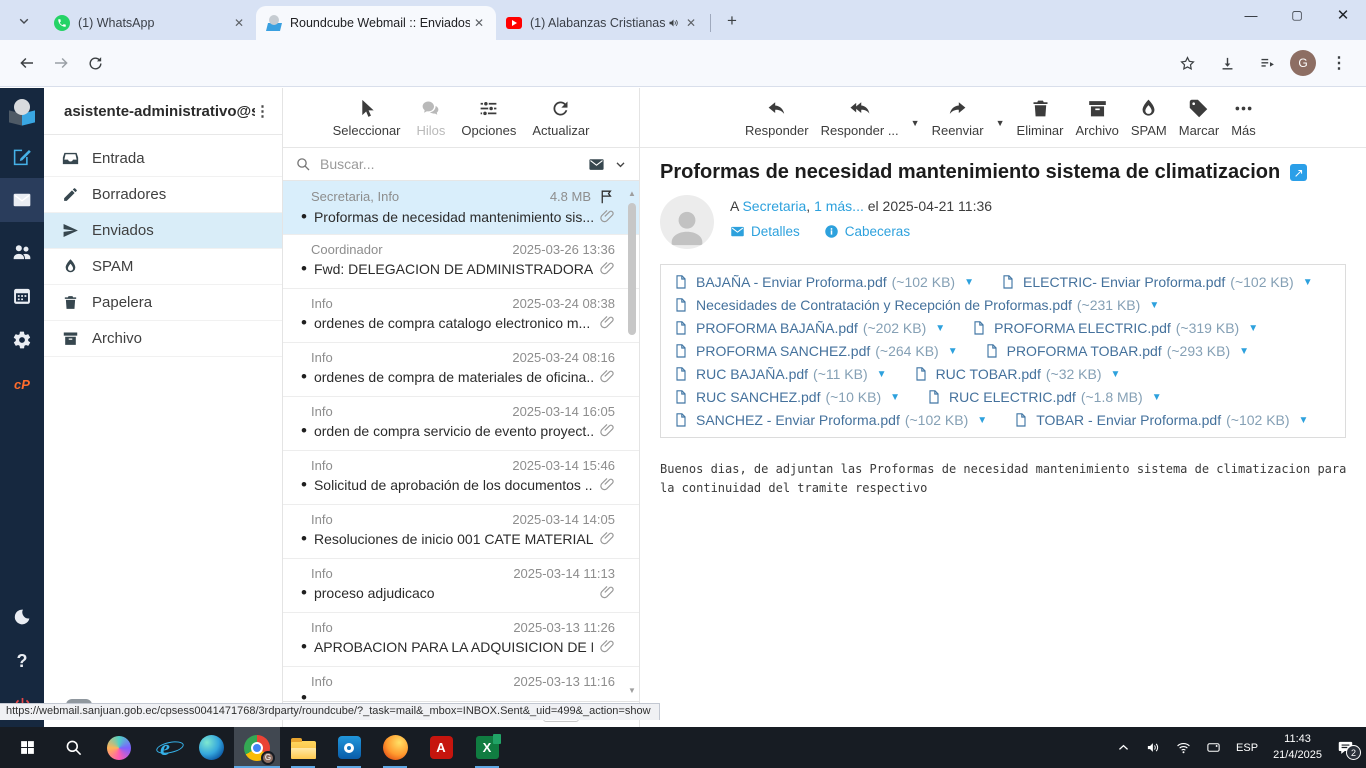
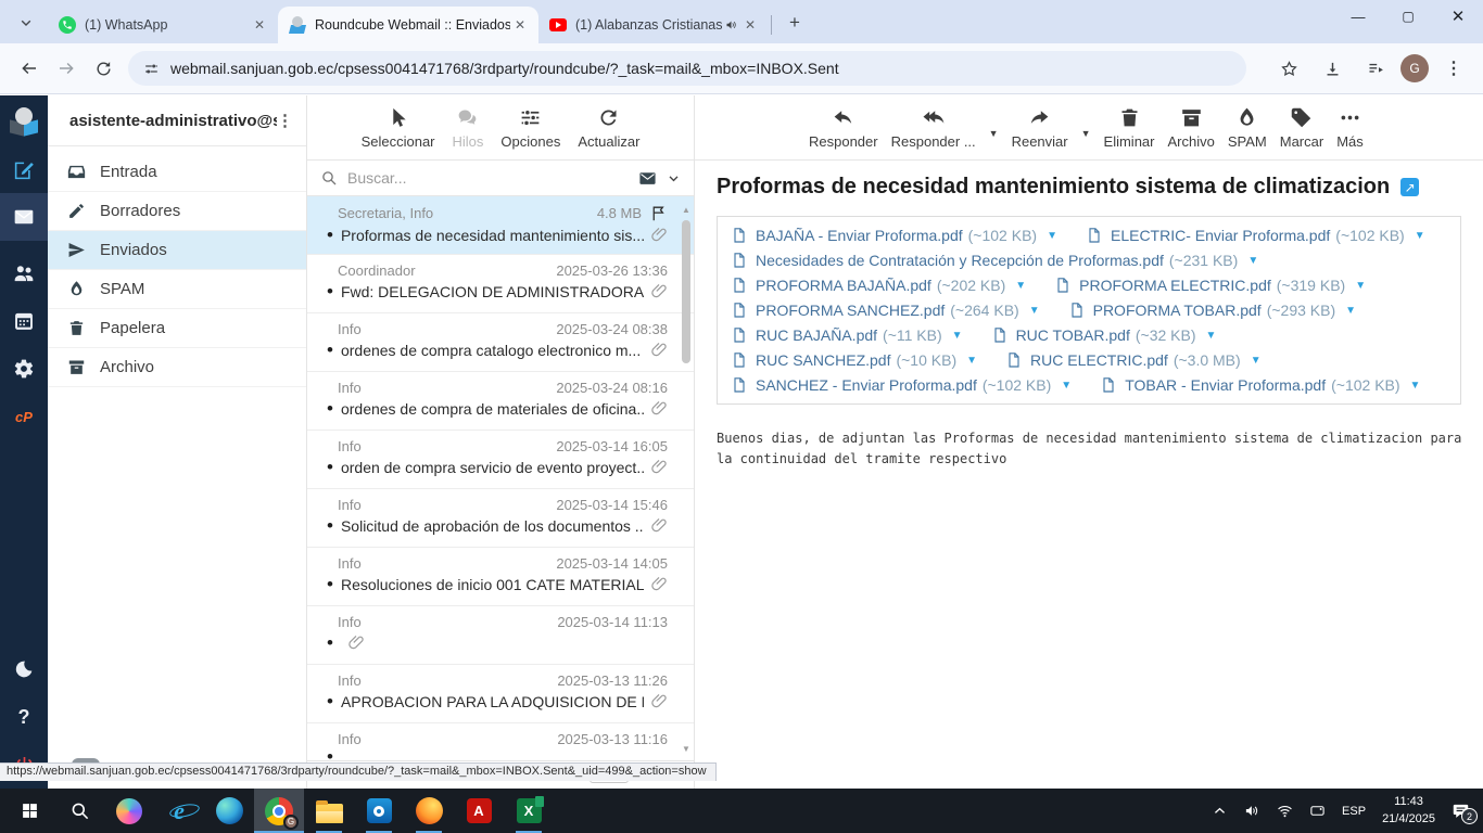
  (1) WhatsApp
  ✕
  Roundcube Webmail :: Enviados
  ✕
  (1) Alabanzas Cristianas
  ✕
  +
  —
  ▢
  ✕
+ webmail.sanjuan.gob.ec/cpsess0041471768/3rdparty/roundcube/?_task=mail&_mbox=INBOX.Sent
  G
  ⋮
  cP
  ?
  asistente-administrativo@
  ⋮
  Entrada
  Borradores
  Enviados
  SPAM
  Papelera
  Archivo
  Seleccionar
  Hilos
  Opciones
  Actualizar
  Buscar...
  Secretaria, Info
  4.8 MB
  •
  Proformas de necesidad mantenimiento sis...
  Coordinador
  2025-03-26 13:36
  •
  Fwd: DELEGACION DE ADMINISTRADORA
  Info
  2025-03-24 08:38
  •
  ordenes de compra catalogo electronico m...
  Info
  2025-03-24 08:16
  •
  ordenes de compra de materiales de oficina..
  Info
  2025-03-14 16:05
  •
  orden de compra servicio de evento proyect..
  Info
  2025-03-14 15:46
  •
  Solicitud de aprobación de los documentos ..
  Info
  2025-03-14 14:05
  •
  Resoluciones de inicio 001 CATE MATERIAL
  Info
  2025-03-14 11:13
  •
- proceso adjudicaco
  Info
  2025-03-13 11:26
  •
  APROBACION PARA LA ADQUISICION DE
  Info
  2025-03-13 11:16
  •
  ▲
  ▼
  Responder
  Responder ...
  ▼
  Reenviar
  ▼
  Eliminar
  Archivo
  SPAM
  Marcar
  Más
  Proformas de necesidad mantenimiento sistema de climatizacion
  ↗
- A Secretaria, 1 más... el 2025-04-21 11:36
- Detalles
- Cabeceras
  BAJAÑA - Enviar Proforma.pdf
  (~102 KB)
  ▼
  ELECTRIC- Enviar Proforma.pdf
  (~102 KB)
  ▼
  Necesidades de Contratación y Recepción de Proformas.pdf
  (~231 KB)
  ▼
  PROFORMA BAJAÑA.pdf
  (~202 KB)
  ▼
  PROFORMA ELECTRIC.pdf
  (~319 KB)
  ▼
  PROFORMA SANCHEZ.pdf
  (~264 KB)
  ▼
  PROFORMA TOBAR.pdf
  (~293 KB)
  ▼
  RUC BAJAÑA.pdf
  (~11 KB)
  ▼
  RUC TOBAR.pdf
  (~32 KB)
  ▼
  RUC SANCHEZ.pdf
  (~10 KB)
  ▼
  RUC ELECTRIC.pdf
- (~1.8 MB)
+ (~3.0 MB)
  ▼
  SANCHEZ - Enviar Proforma.pdf
  (~102 KB)
  ▼
  TOBAR - Enviar Proforma.pdf
  (~102 KB)
  ▼
  Buenos dias, de adjuntan las Proformas de necesidad mantenimiento sistema de climatizacion para la continuidad del tramite respectivo
  https://webmail.sanjuan.gob.ec/cpsess0041471768/3rdparty/roundcube/?_task=mail&_mbox=INBOX.Sent&_uid=499&_action=show
  e
  G
  A
  X
  ESP
  11:43
  21/4/2025
  2
